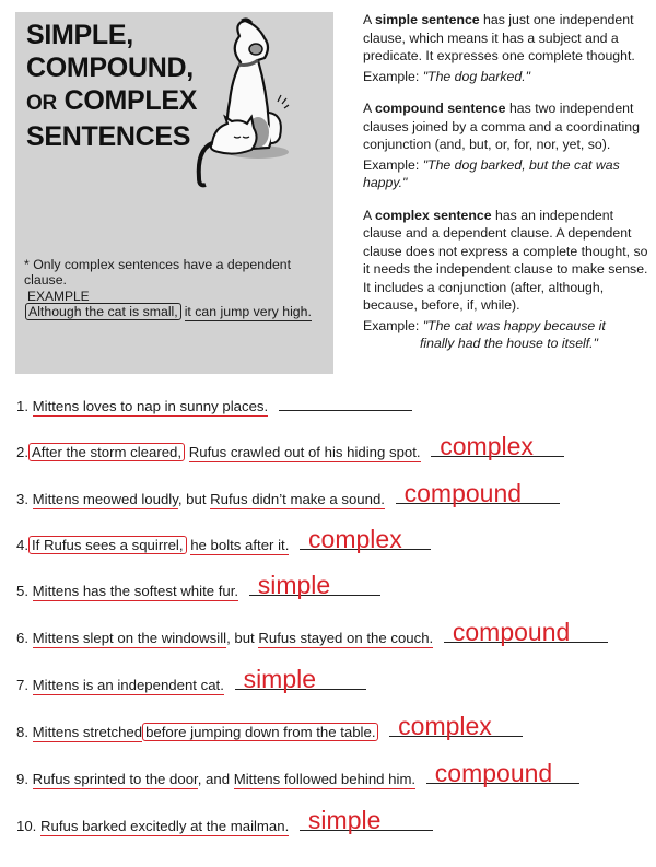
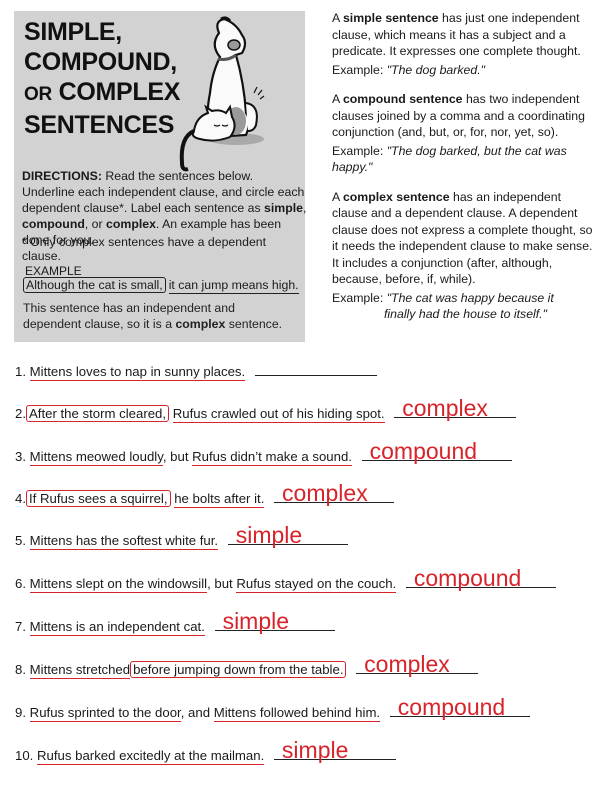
  SIMPLE,
  COMPOUND,
  OR COMPLEX
  SENTENCES
+ DIRECTIONS: Read the sentences below. Underline each independent clause, and circle each dependent clause*. Label each sentence as simple, compound, or complex. An example has been done for you.
  * Only complex sentences have a dependent clause.
  EXAMPLE
- Although the cat is small, it can jump very high.
+ Although the cat is small, it can jump means high.
+ This sentence has an independent and dependent clause, so it is a complex sentence.
  A simple sentence has just one independent clause, which means it has a subject and a predicate. It expresses one complete thought.
  Example: "The dog barked."
  A compound sentence has two independent clauses joined by a comma and a coordinating conjunction (and, but, or, for, nor, yet, so).
  Example: "The dog barked, but the cat was happy."
  A complex sentence has an independent clause and a dependent clause. A dependent clause does not express a complete thought, so it needs the independent clause to make sense. It includes a conjunction (after, although, because, before, if, while).
  Example: "The cat was happy because it
  finally had the house to itself."
  1. Mittens loves to nap in sunny places.
  2. After the storm cleared, Rufus crawled out of his hiding spot.
  complex
  3. Mittens meowed loudly, but Rufus didn’t make a sound.
  compound
  4. If Rufus sees a squirrel, he bolts after it.
  complex
  5. Mittens has the softest white fur.
  simple
  6. Mittens slept on the windowsill, but Rufus stayed on the couch.
  compound
  7. Mittens is an independent cat.
  simple
  8. Mittens stretched before jumping down from the table.
  complex
  9. Rufus sprinted to the door, and Mittens followed behind him.
  compound
  10. Rufus barked excitedly at the mailman.
  simple
